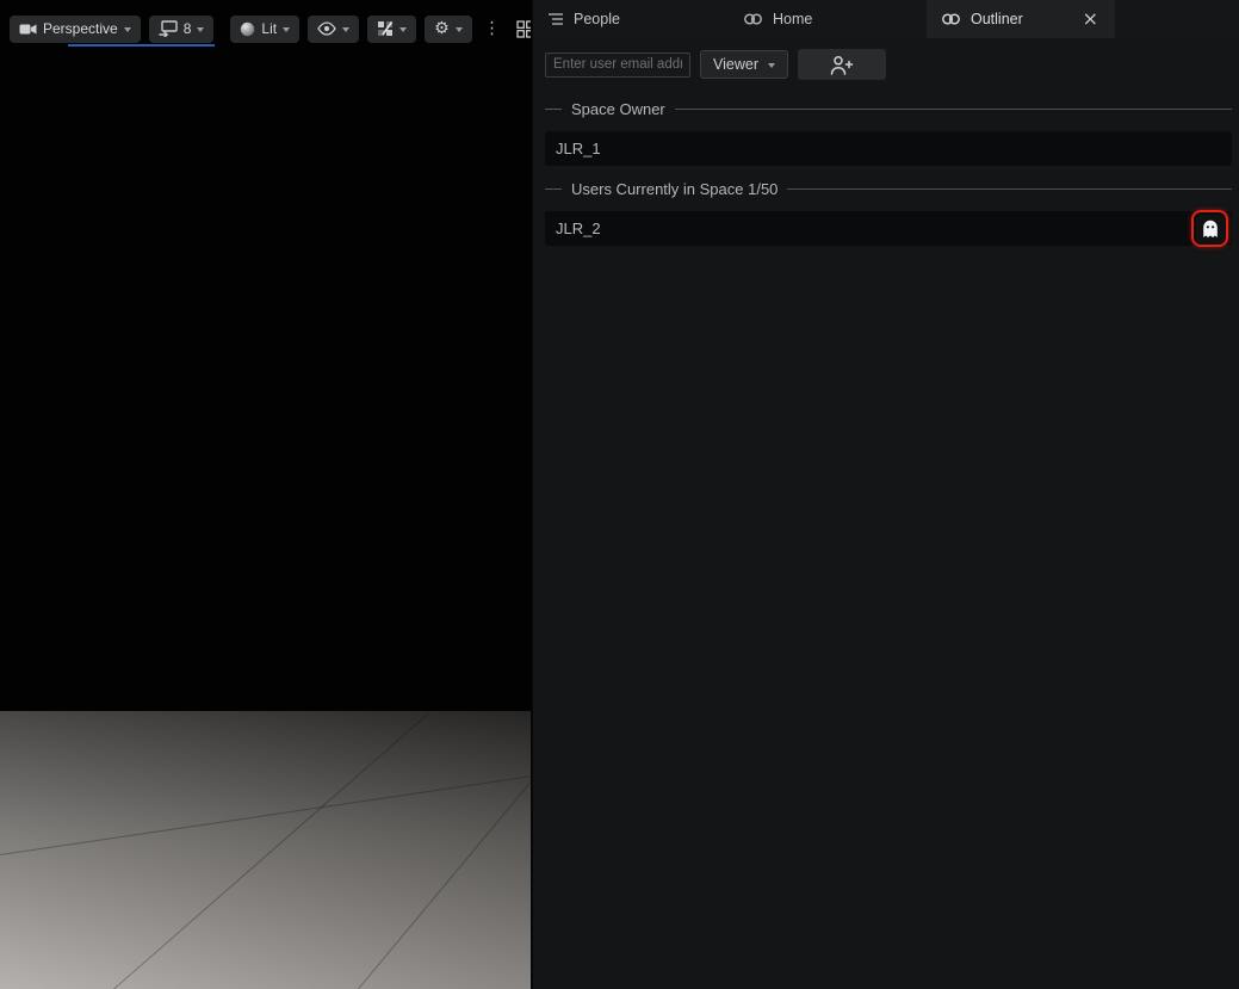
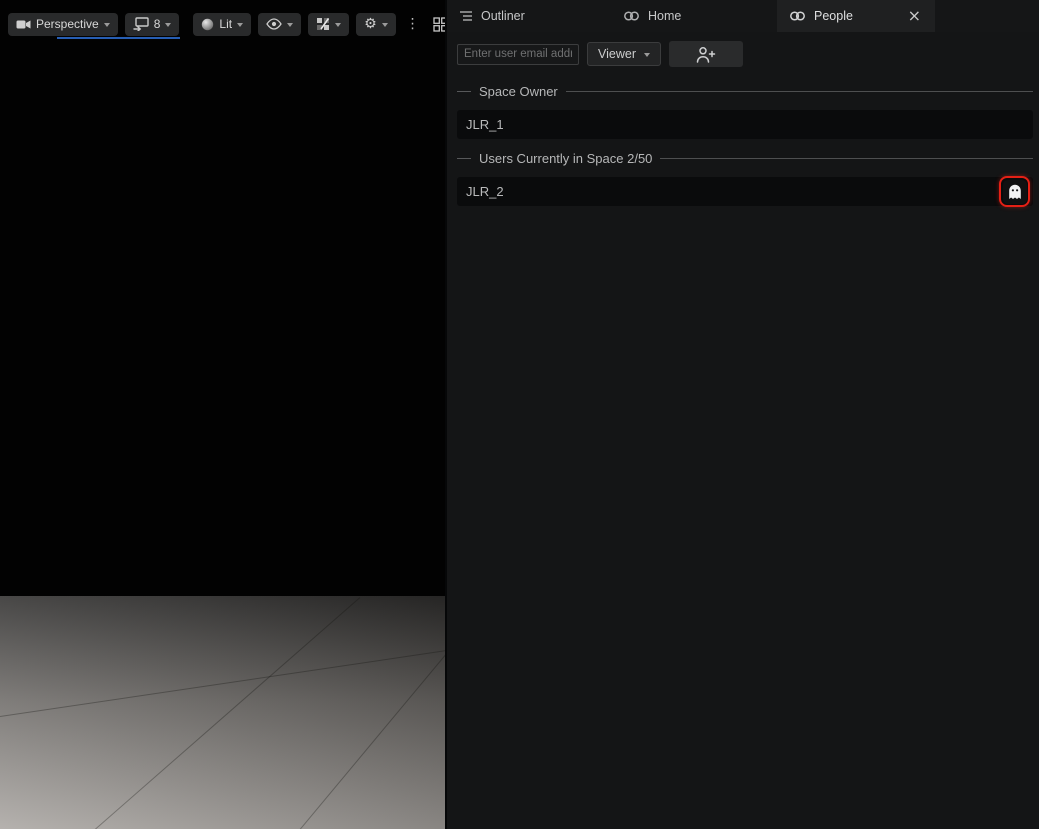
  Perspective
  8
  Lit
  ⚙
  ⋮
- People
+ Outliner
  Home
- Outliner
+ People
  ×
  Enter user email add
  Viewer
  Space Owner
  JLR_1
- Users Currently in Space 1/50
+ Users Currently in Space 2/50
  JLR_2
